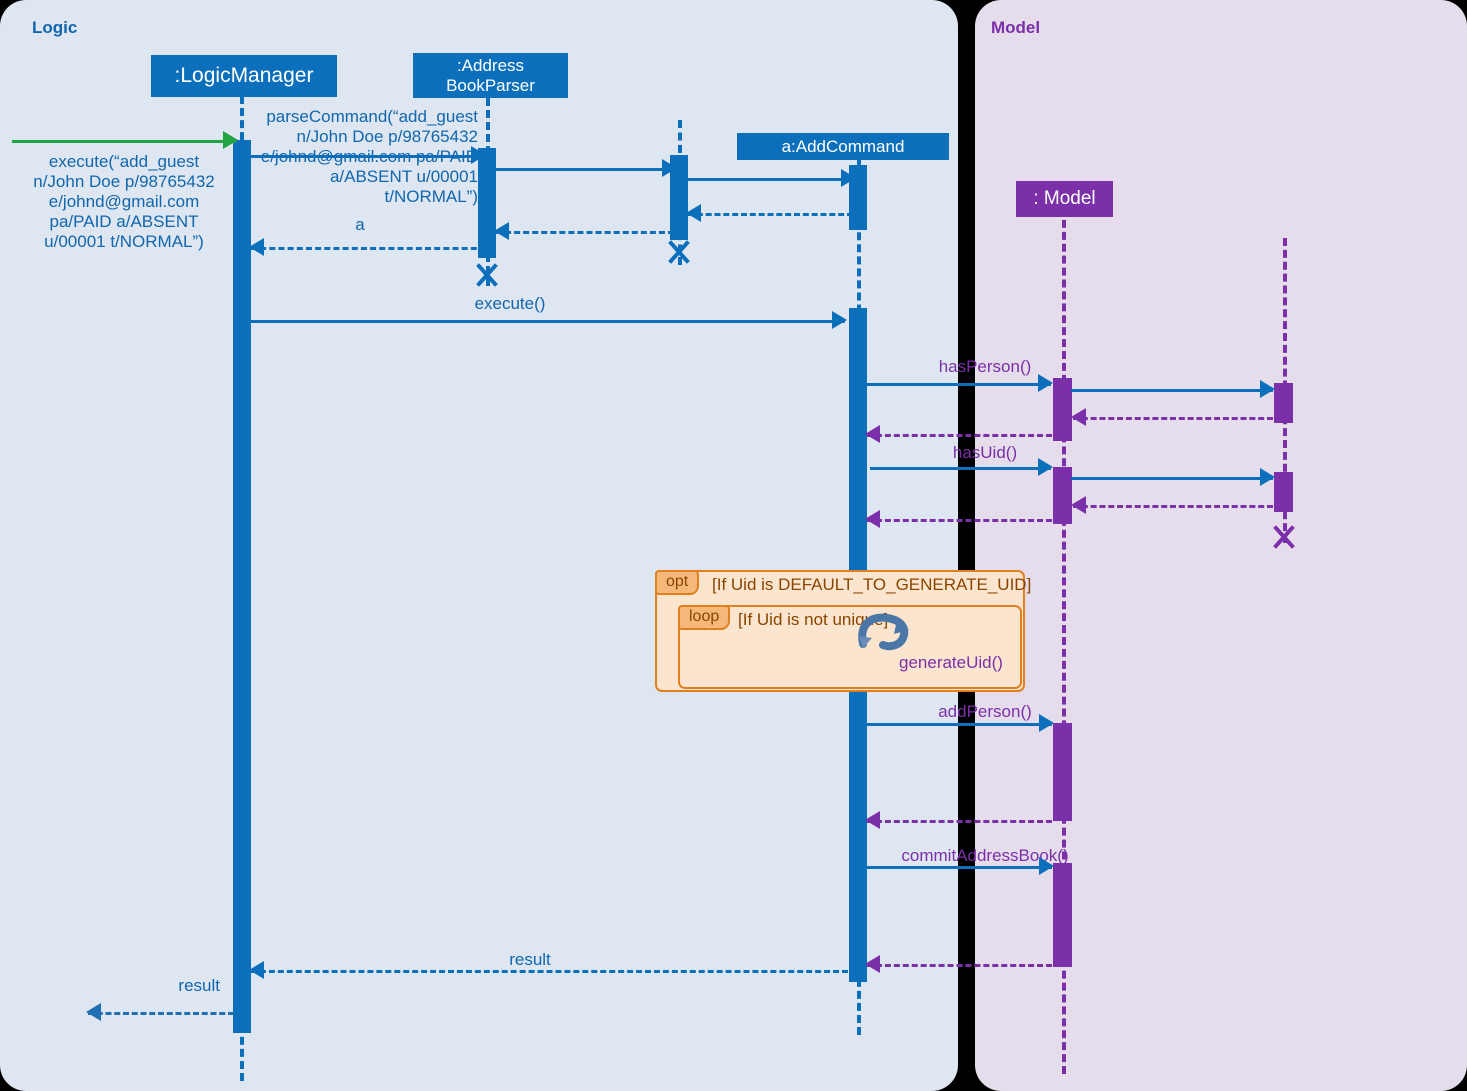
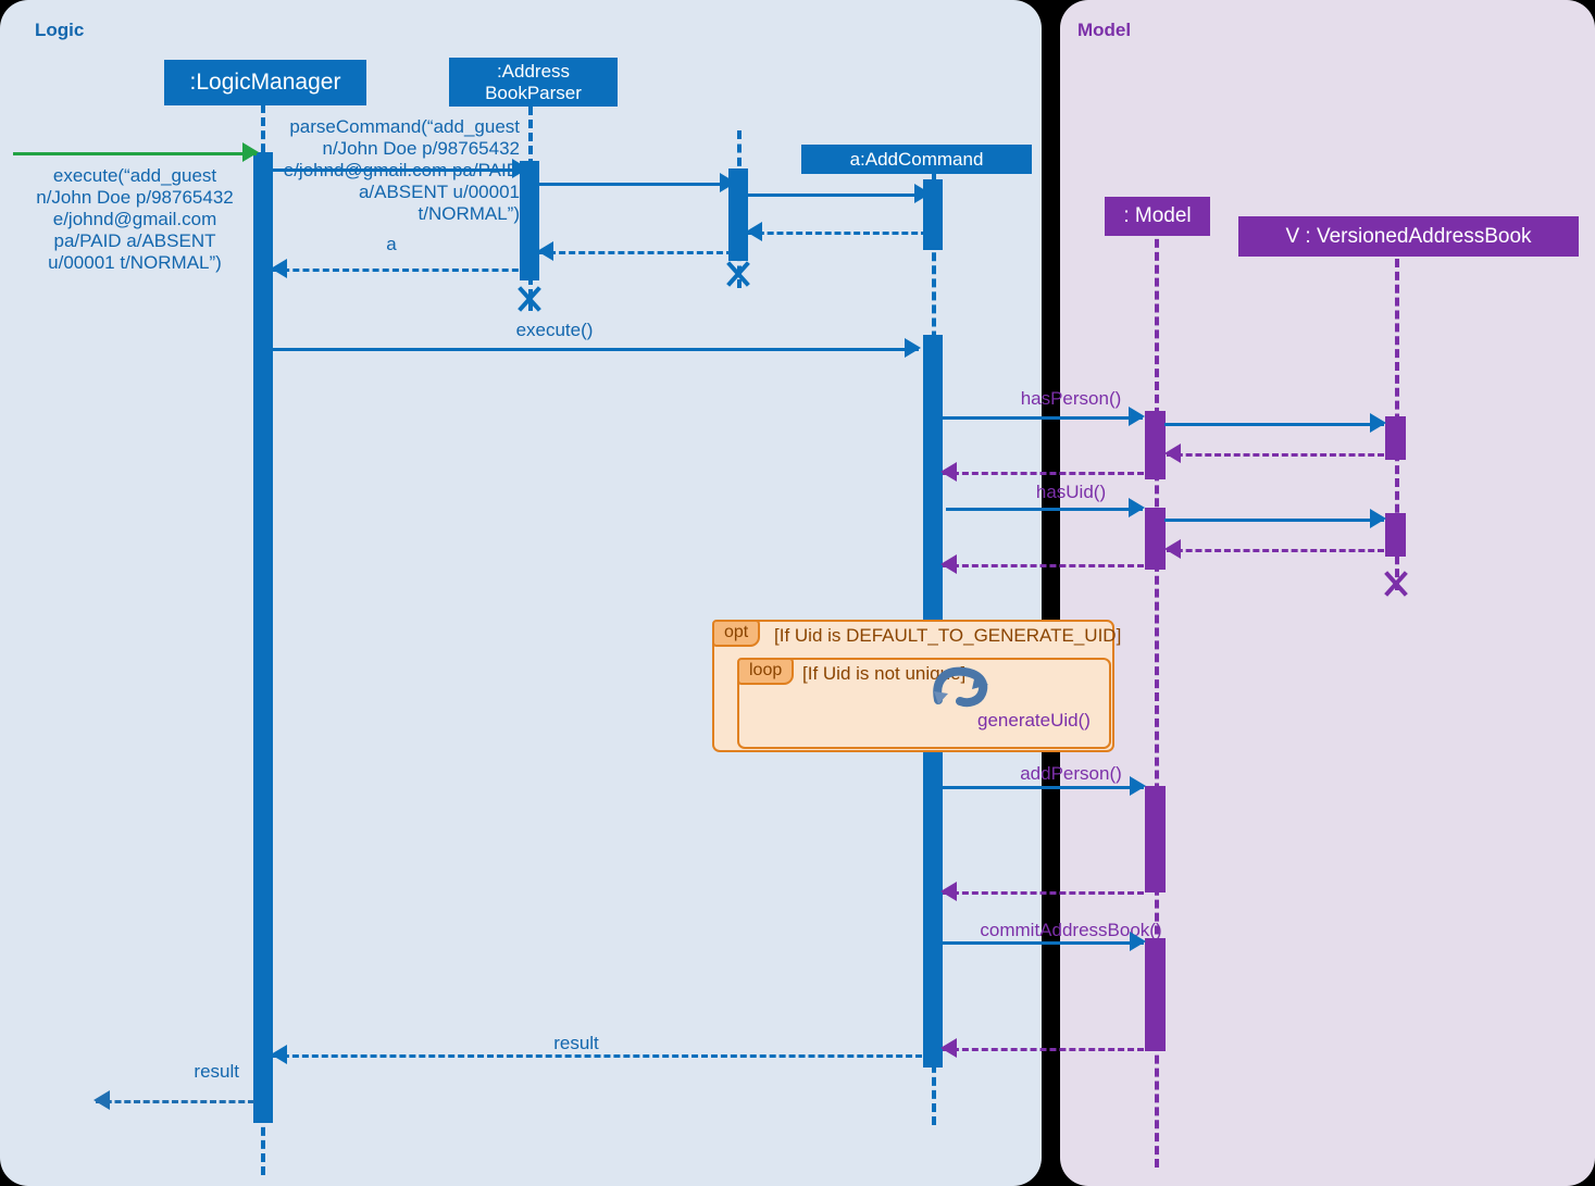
  Logic
  Model
  :LogicManager
  :Address
  BookParser
  a:AddCommand
  : Model
+ V : VersionedAddressBook
  execute(“add_guest
  n/John Doe p/98765432
  e/johnd@gmail.com
  pa/PAID a/ABSENT
  u/00001 t/NORMAL”)
  parseCommand(“add_guest
  n/John Doe p/98765432
  e/johnd@gmail.com pa/PAID
  a/ABSENT u/00001
  t/NORMAL”)
  a
  execute()
  hasPerson()
  hasUid()
  opt
  [If Uid is DEFAULT_TO_GENERATE_UID]
  loop
  [If Uid is not uniq
  generateUid()
  addPerson()
  commitAddressBook()
  result
  result
